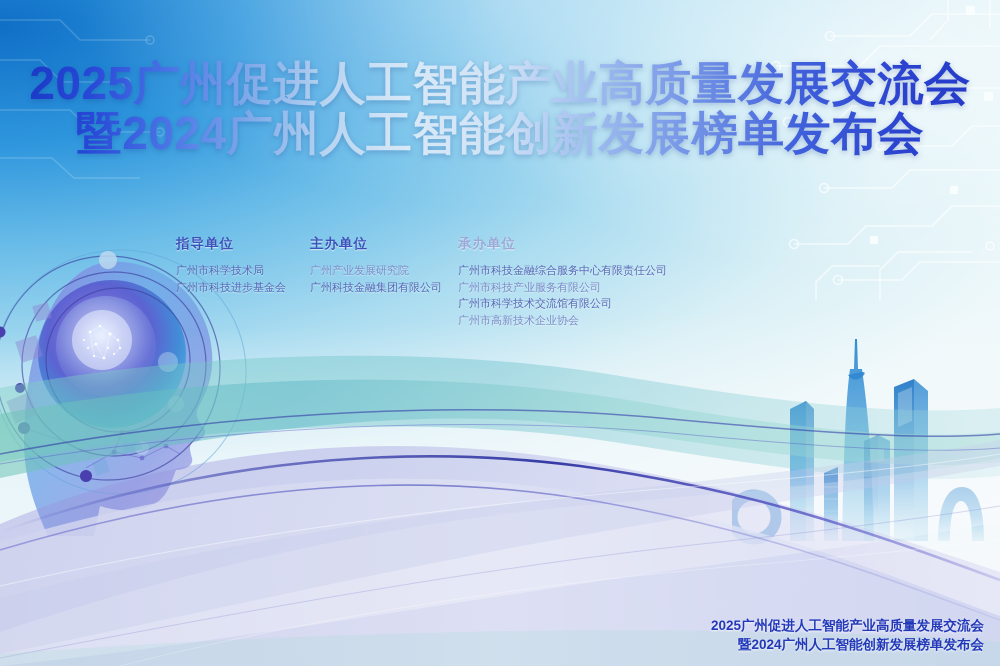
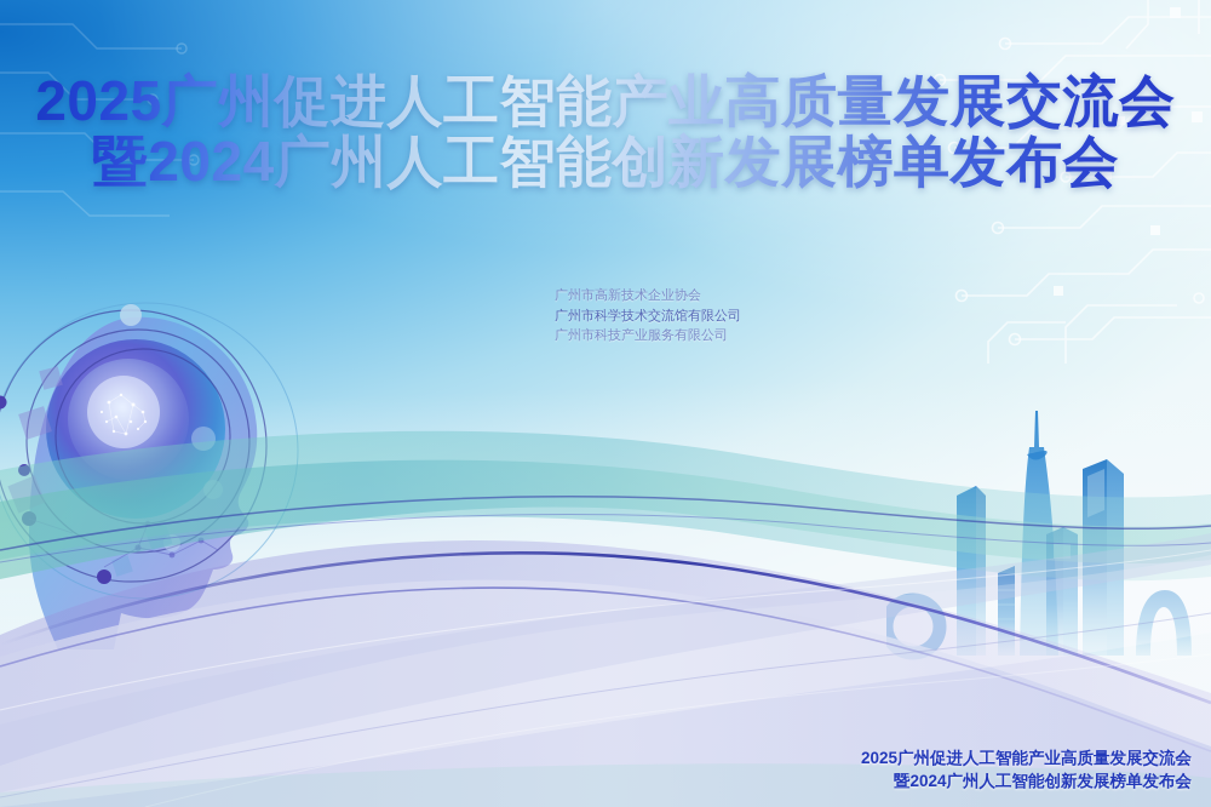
  2025广州促进人工智能产业高质量发展交流会
  暨2024广州人工智能创新发展榜单发布会
- 指导单位
- 广州市科学技术局
- 广州市科技进步基金会
- 主办单位
- 广州产业发展研究院
- 广州科技金融集团有限公司
- 承办单位
- 广州市科技金融综合服务中心有限责任公司
- 广州市科技产业服务有限公司
+ 广州市高新技术企业协会
  广州市科学技术交流馆有限公司
- 广州市高新技术企业协会
+ 广州市科技产业服务有限公司
  2025广州促进人工智能产业高质量发展交流会
  暨2024广州人工智能创新发展榜单发布会
